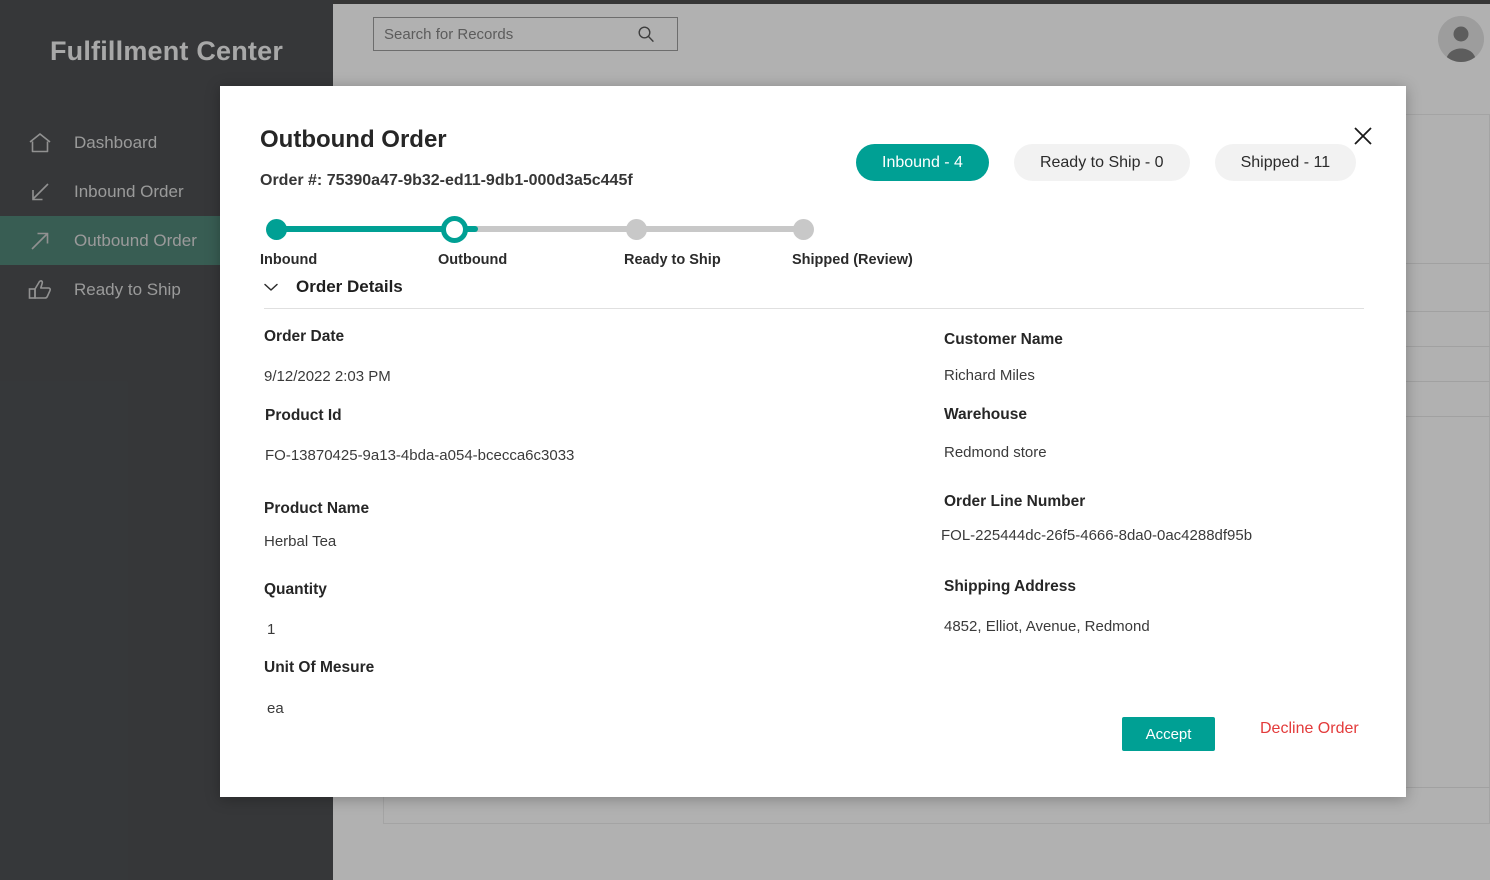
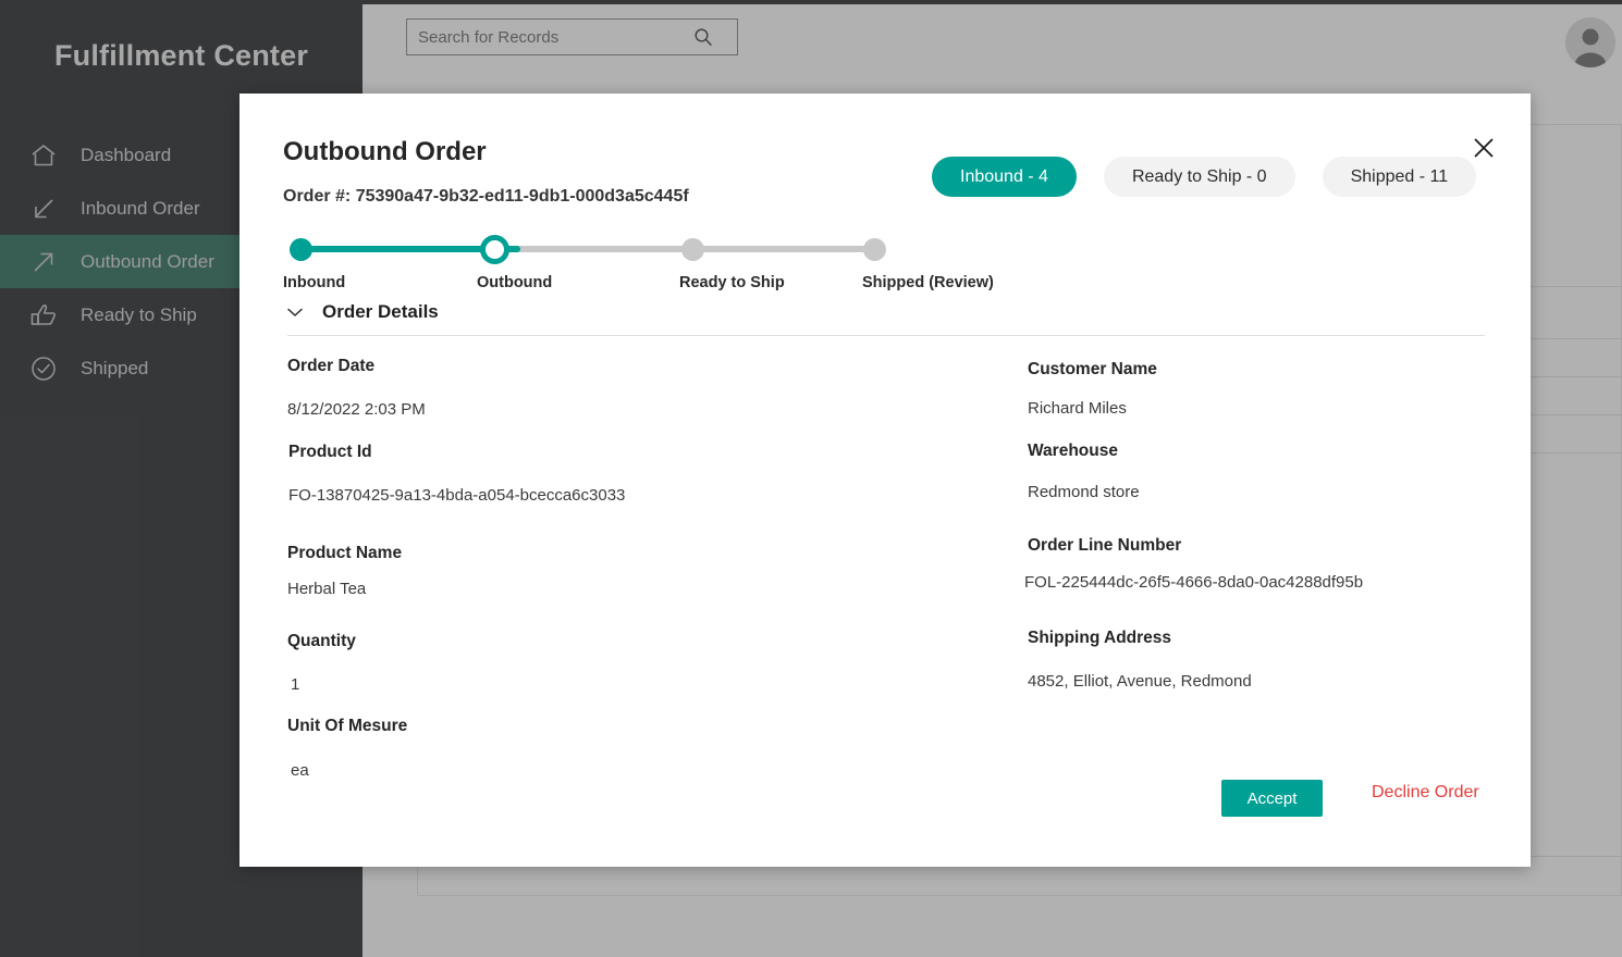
  Search for Records
  Fulfillment Center
  Dashboard
  Inbound Order
  Outbound Order
  Ready to Ship
+ Shipped
  Outbound Order
  Order #: 75390a47-9b32-ed11-9db1-000d3a5c445f
  Inbound - 4
  Ready to Ship - 0
  Shipped - 11
  Inbound
  Outbound
  Ready to Ship
  Shipped (Review)
  Order Details
  Order Date
- 9/12/2022 2:03 PM
+ 8/12/2022 2:03 PM
  Product Id
  FO-13870425-9a13-4bda-a054-bcecca6c3033
  Product Name
  Herbal Tea
  Quantity
  1
  Unit Of Mesure
  ea
  Customer Name
  Richard Miles
  Warehouse
  Redmond store
  Order Line Number
  FOL-225444dc-26f5-4666-8da0-0ac4288df95b
  Shipping Address
  4852, Elliot, Avenue, Redmond
  Accept
  Decline Order
